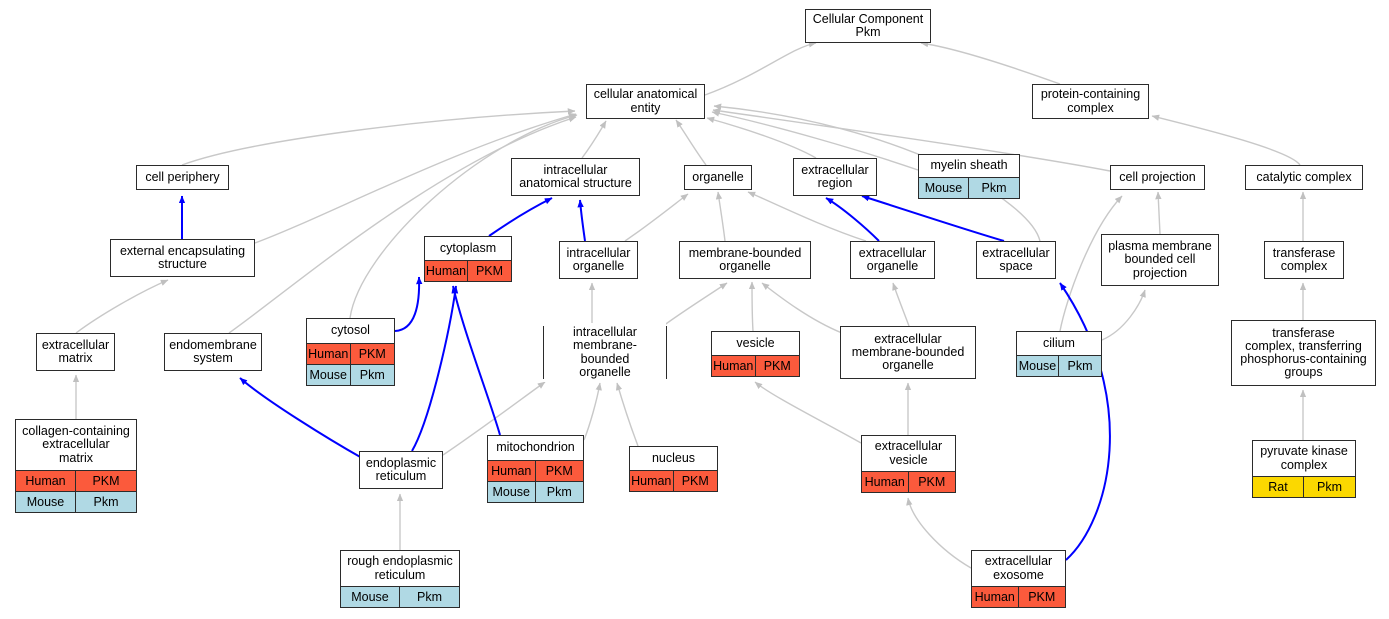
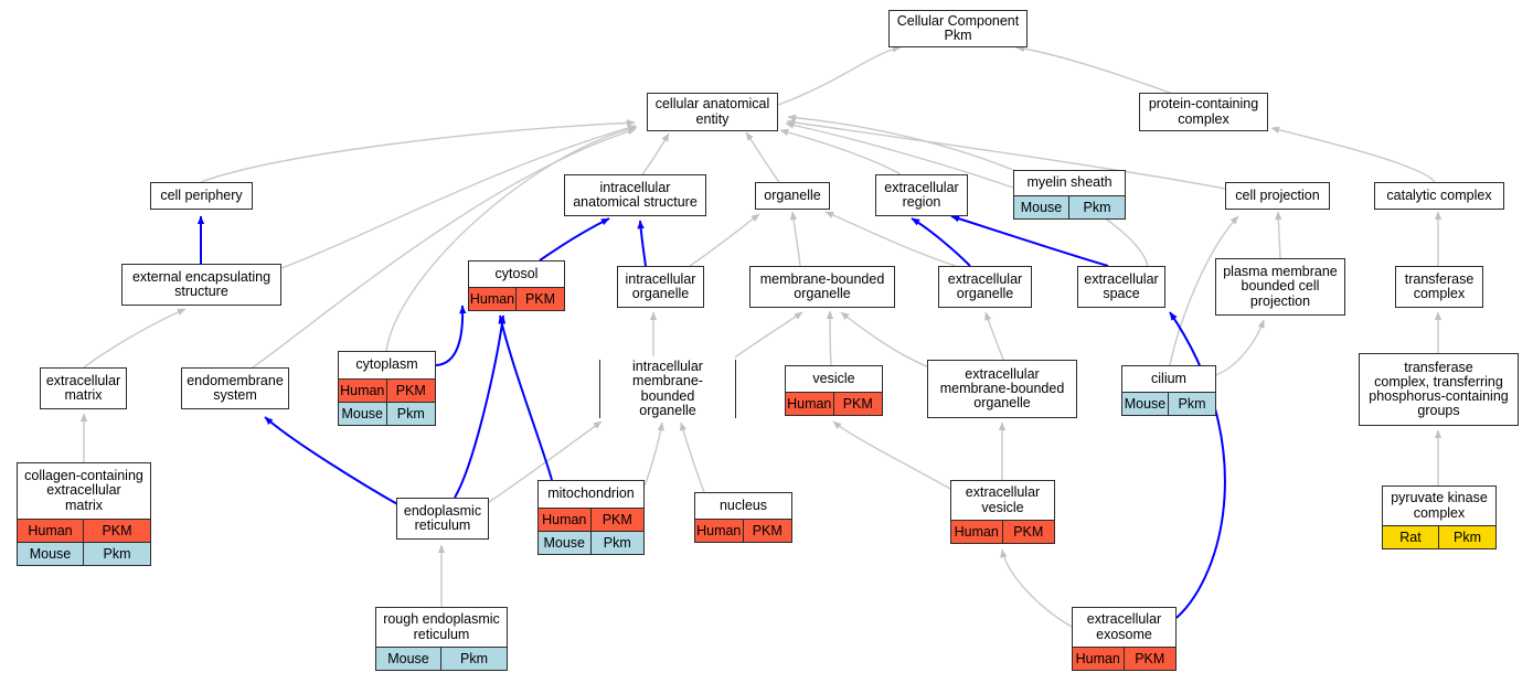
  Cellular Component
  Pkm
  cellular anatomical
  entity
  protein-containing
  complex
  cell periphery
  intracellular
  anatomical structure
  organelle
  extracellular
  region
  myelin sheath
  Mouse
  Pkm
  cell projection
  catalytic complex
  external encapsulating
  structure
- cytoplasm
+ cytosol
  Human
  PKM
  intracellular
  organelle
  membrane-bounded
  organelle
  extracellular
  organelle
  extracellular
  space
  plasma membrane
  bounded cell
  projection
  transferase
  complex
  extracellular
  matrix
  endomembrane
  system
- cytosol
+ cytoplasm
  Human
  PKM
  Mouse
  Pkm
  intracellular
  membrane-bounded
  organelle
  vesicle
  Human
  PKM
  extracellular
  membrane-bounded
  organelle
  cilium
  Mouse
  Pkm
  transferase
  complex, transferring
  phosphorus-containing
  groups
  collagen-containing
  extracellular
  matrix
  Human
  PKM
  Mouse
  Pkm
  endoplasmic
  reticulum
  mitochondrion
  Human
  PKM
  Mouse
  Pkm
  nucleus
  Human
  PKM
  extracellular
  vesicle
  Human
  PKM
  pyruvate kinase
  complex
  Rat
  Pkm
  rough endoplasmic
  reticulum
  Mouse
  Pkm
  extracellular
  exosome
  Human
  PKM
